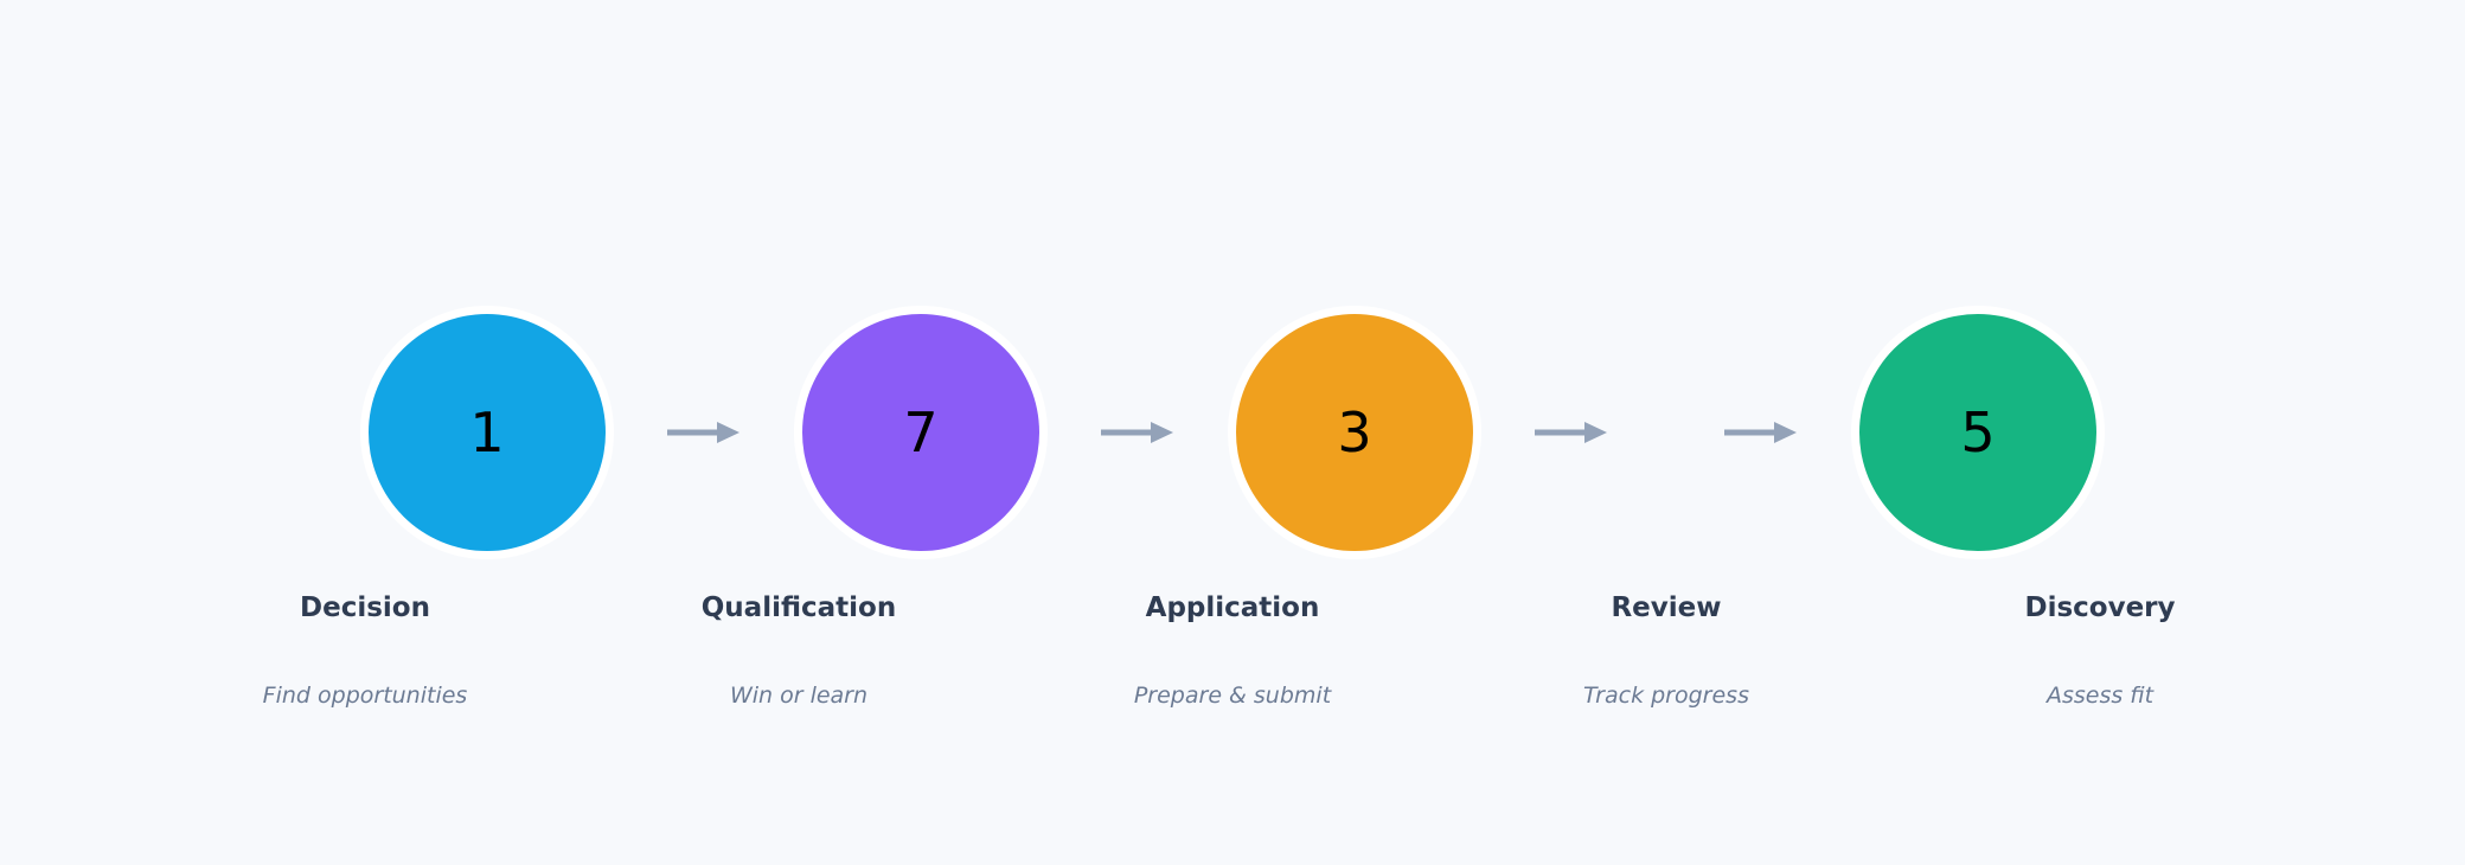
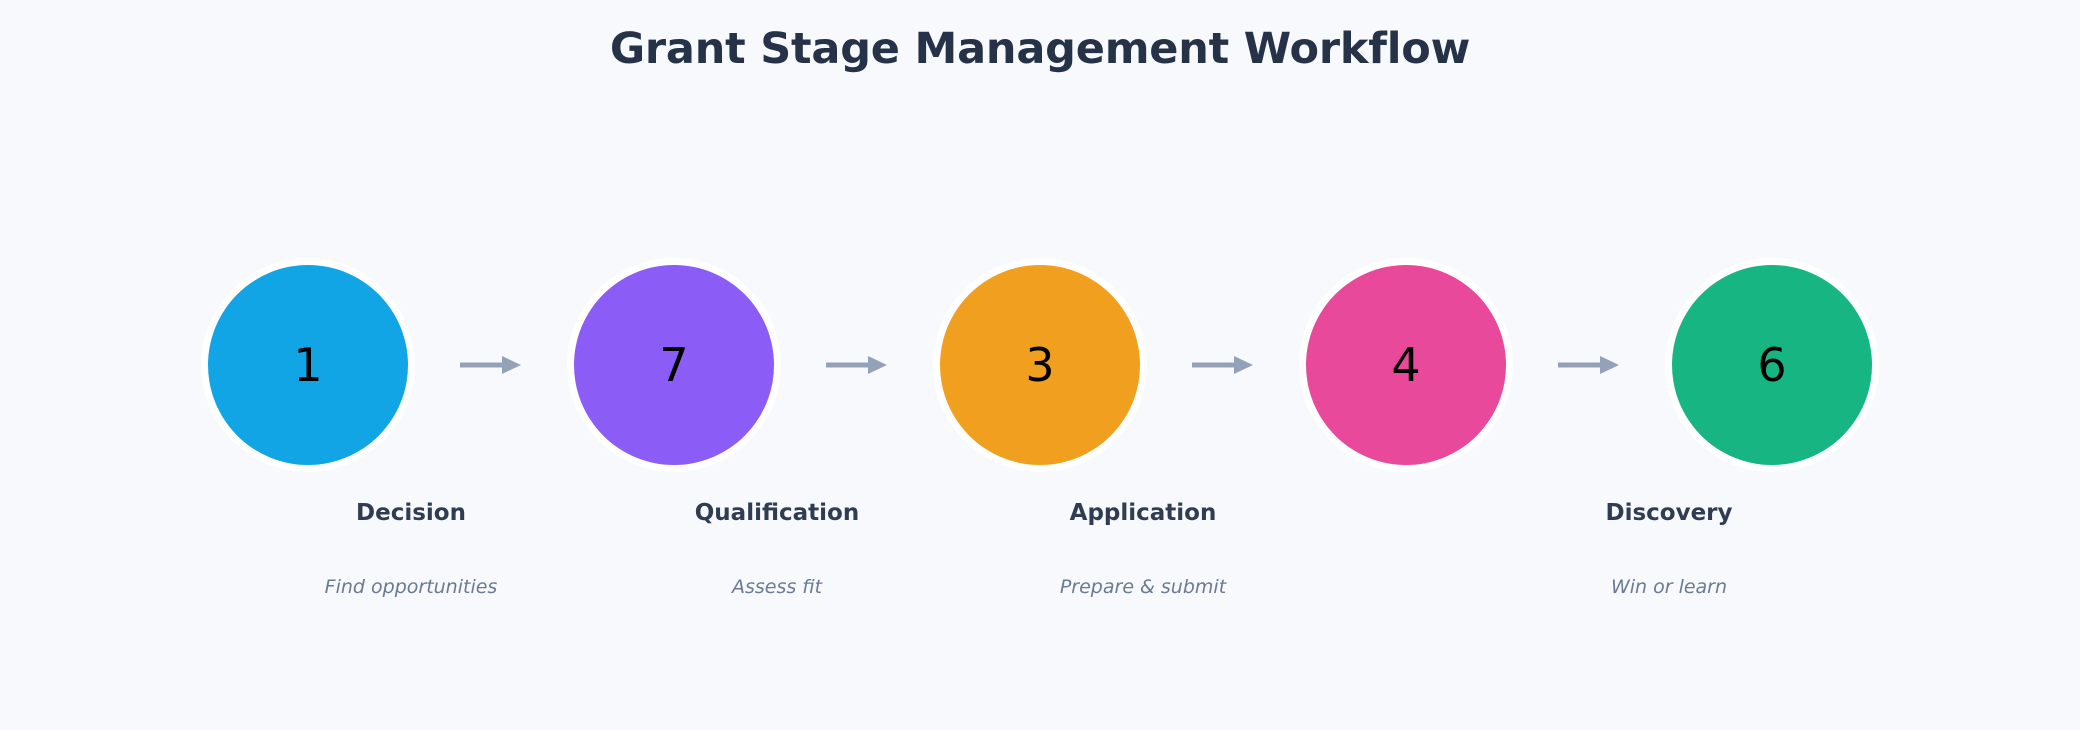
+ Grant Stage Management Workflow
  1
  7
  3
+ 4
- 5
+ 6
  Decision
  Find opportunities
  Qualification
- Win or learn
+ Assess fit
  Application
  Prepare & submit
- Review
- Track progress
  Discovery
- Assess fit
+ Win or learn
